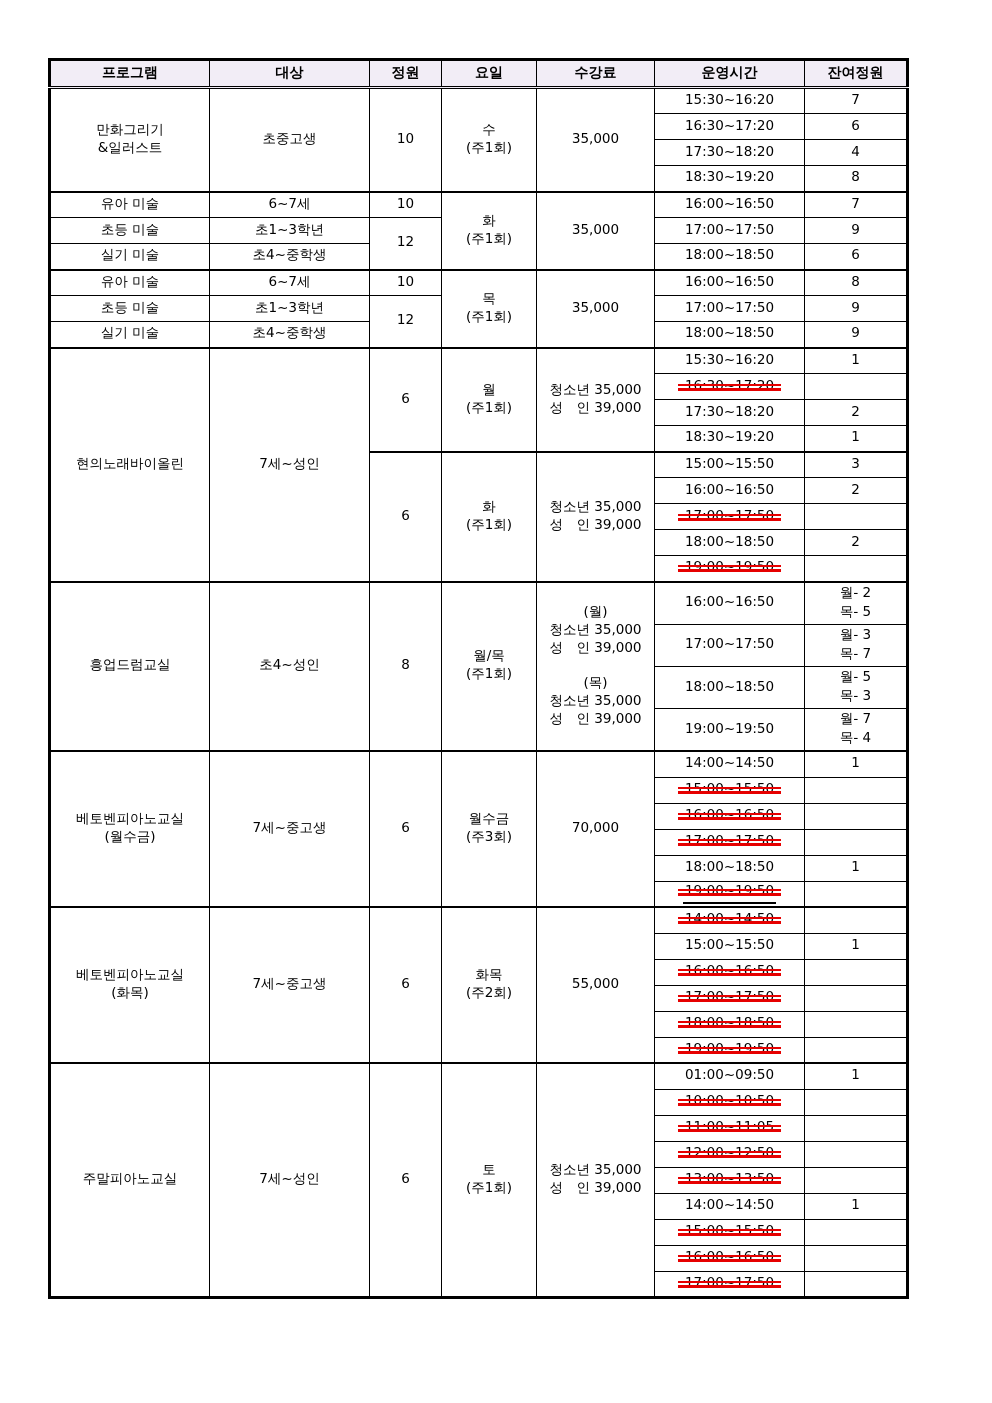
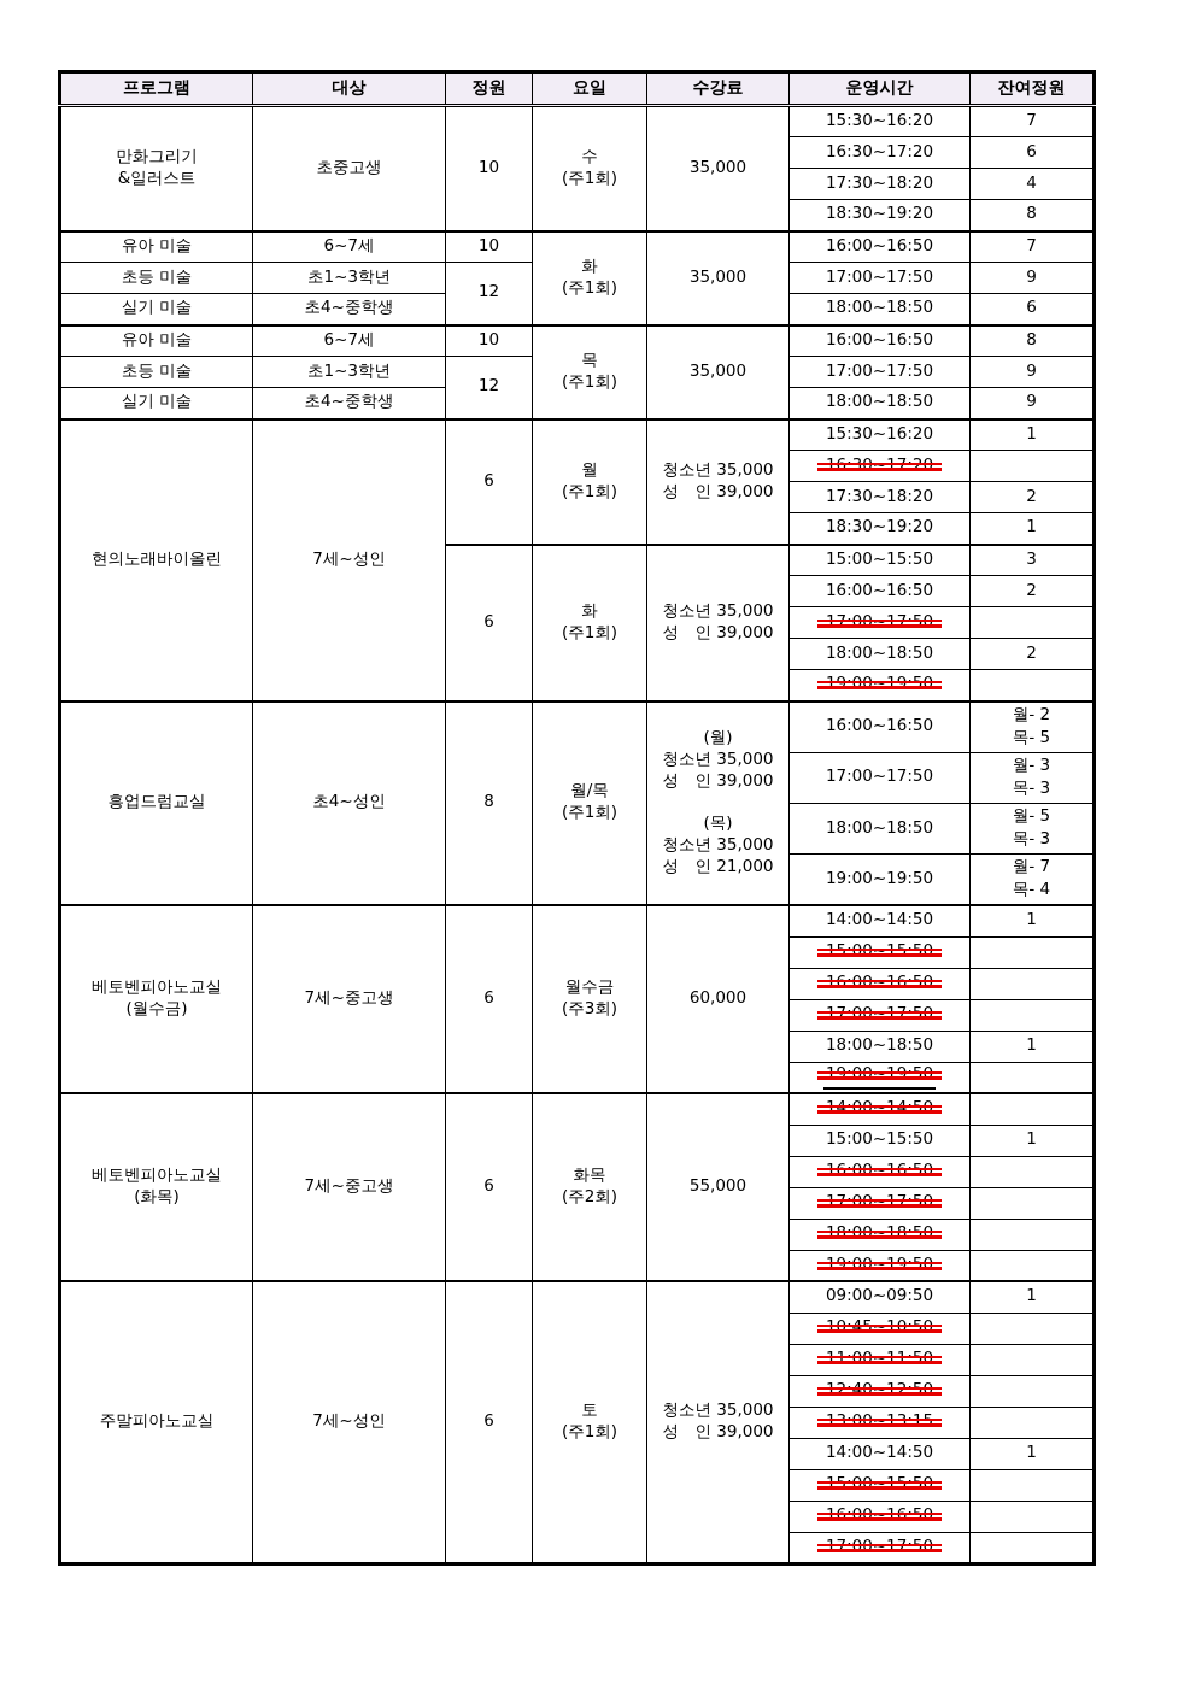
  프로그램	대상	정원	요일	수강료	운영시간	잔여정원
  만화그리기 &일러스트	초중고생	10	수 (주1회)	35,000	15:30~16:20	7
  16:30~17:20	6
  17:30~18:20	4
  18:30~19:20	8
  유아 미술	6~7세	10	화 (주1회)	35,000	16:00~16:50	7
  초등 미술	초1~3학년	12	17:00~17:50	9
  실기 미술	초4~중학생	18:00~18:50	6
  유아 미술	6~7세	10	목 (주1회)	35,000	16:00~16:50	8
  초등 미술	초1~3학년	12	17:00~17:50	9
  실기 미술	초4~중학생	18:00~18:50	9
  현의노래바이올린	7세~성인	6	월 (주1회)	청소년 35,000 성 인 39,000	15:30~16:20	1
  16:30~17:20
  17:30~18:20	2
  18:30~19:20	1
  6	화 (주1회)	청소년 35,000 성 인 39,000	15:00~15:50	3
  16:00~16:50	2
  17:00~17:50
  18:00~18:50	2
  19:00~19:50
- 흥업드럼교실	초4~성인	8	월/목 (주1회)	(월) 청소년 35,000 성 인 39,000 (목) 청소년 35,000 성 인 39,000	16:00~16:50	월- 2 목- 5
+ 흥업드럼교실	초4~성인	8	월/목 (주1회)	(월) 청소년 35,000 성 인 39,000 (목) 청소년 35,000 성 인 21,000	16:00~16:50	월- 2 목- 5
- 17:00~17:50	월- 3 목- 7
+ 17:00~17:50	월- 3 목- 3
  18:00~18:50	월- 5 목- 3
  19:00~19:50	월- 7 목- 4
- 베토벤피아노교실 (월수금)	7세~중고생	6	월수금 (주3회)	70,000	14:00~14:50	1
+ 베토벤피아노교실 (월수금)	7세~중고생	6	월수금 (주3회)	60,000	14:00~14:50	1
  15:00~15:50
  16:00~16:50
  17:00~17:50
  18:00~18:50	1
  19:00~19:50
  베토벤피아노교실 (화목)	7세~중고생	6	화목 (주2회)	55,000	14:00~14:50
  15:00~15:50	1
  16:00~16:50
  17:00~17:50
  18:00~18:50
  19:00~19:50
- 주말피아노교실	7세~성인	6	토 (주1회)	청소년 35,000 성 인 39,000	01:00~09:50	1
+ 주말피아노교실	7세~성인	6	토 (주1회)	청소년 35,000 성 인 39,000	09:00~09:50	1
- 10:00~10:50
+ 10:45~10:50
- 11:00~11:05
+ 11:00~11:50
- 12:00~12:50
+ 12:40~12:50
- 13:00~13:50
+ 13:00~13:15
  14:00~14:50	1
  15:00~15:50
  16:00~16:50
  17:00~17:50
